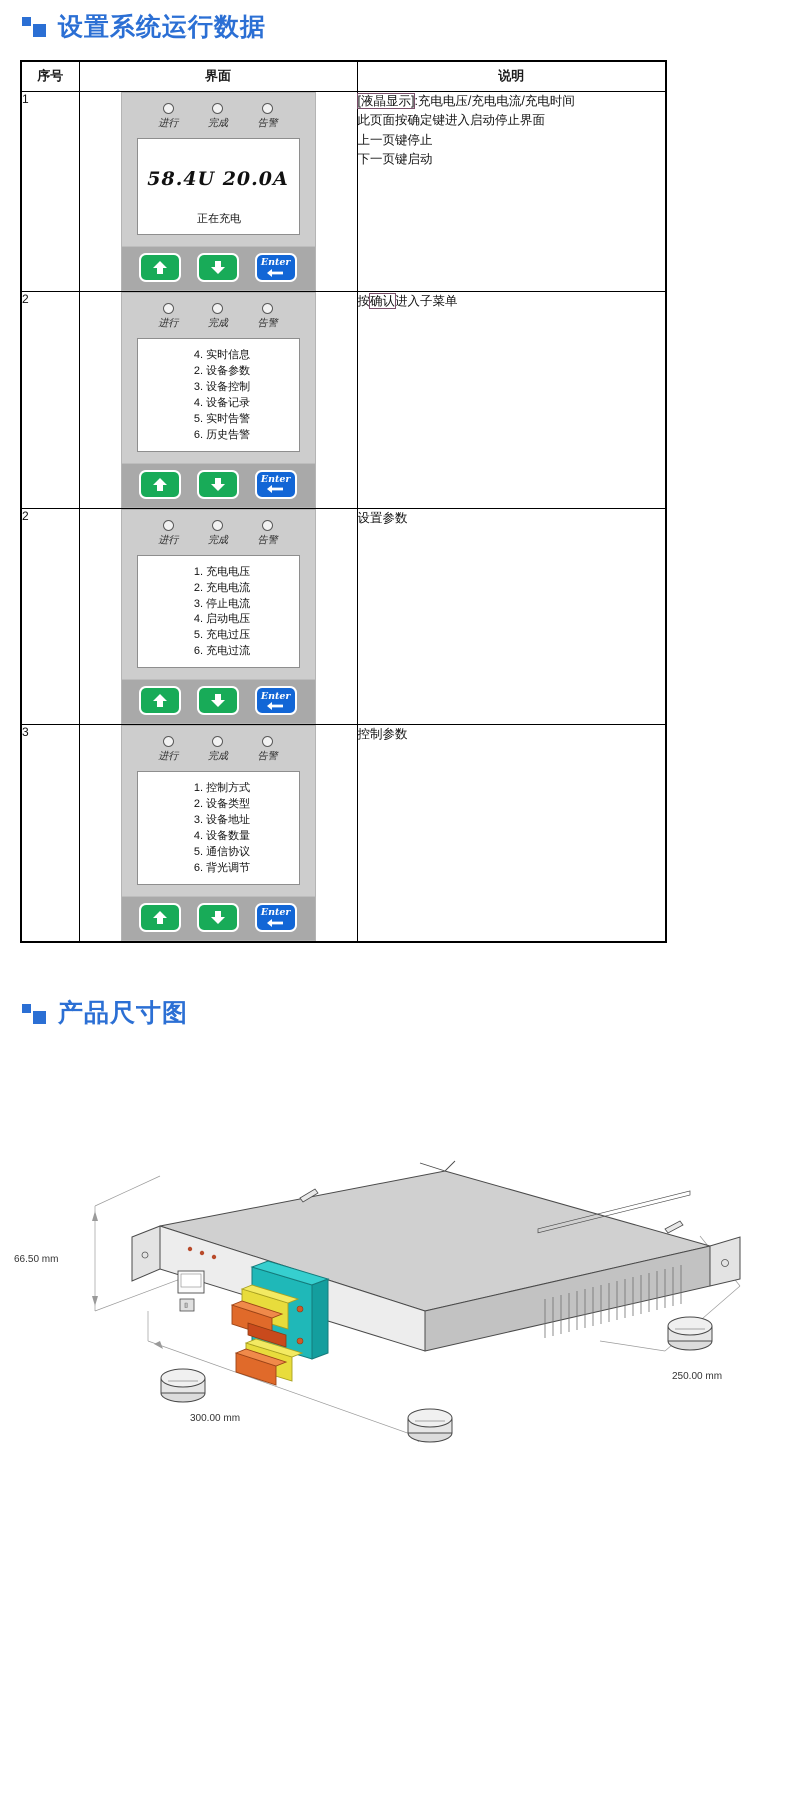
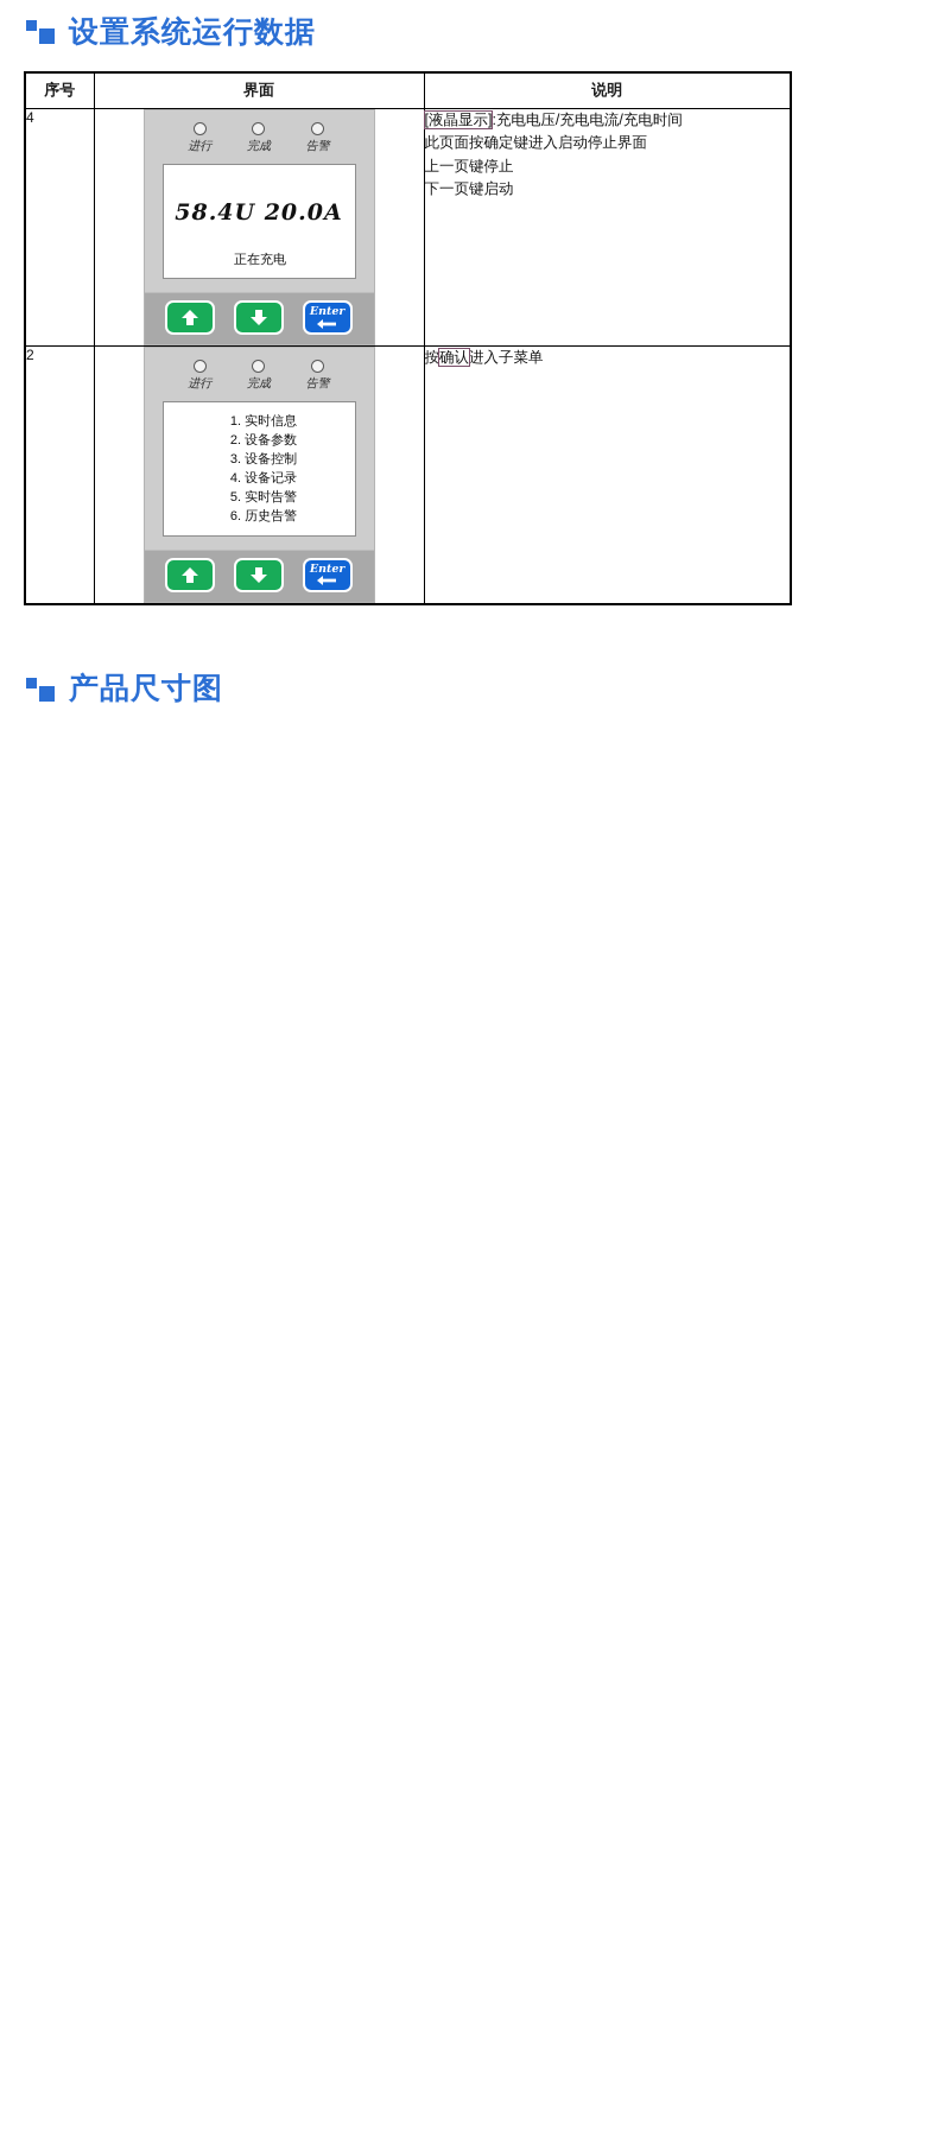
  设置系统运行数据
  序号	界面	说明
- 1	进行 完成 告警 58.4U 20.0A 正在充电 Enter	[液晶显示]:充电电压/充电电流/充电时间 此页面按确定键进入启动停止界面 上一页键停止 下一页键启动
+ 4	进行 完成 告警 58.4U 20.0A 正在充电 Enter	[液晶显示]:充电电压/充电电流/充电时间 此页面按确定键进入启动停止界面 上一页键停止 下一页键启动
- 2	进行 完成 告警 4. 实时信息 2. 设备参数 3. 设备控制 4. 设备记录 5. 实时告警 6. 历史告警 Enter	按确认进入子菜单
+ 2	进行 完成 告警 1. 实时信息 2. 设备参数 3. 设备控制 4. 设备记录 5. 实时告警 6. 历史告警 Enter	按确认进入子菜单
- 2	进行 完成 告警 1. 充电电压 2. 充电电流 3. 停止电流 4. 启动电压 5. 充电过压 6. 充电过流 Enter	设置参数
- 3	进行 完成 告警 1. 控制方式 2. 设备类型 3. 设备地址 4. 设备数量 5. 通信协议 6. 背光调节 Enter	控制参数
  产品尺寸图
- 66.50 mm
- 250.00 mm
- 300.00 mm
